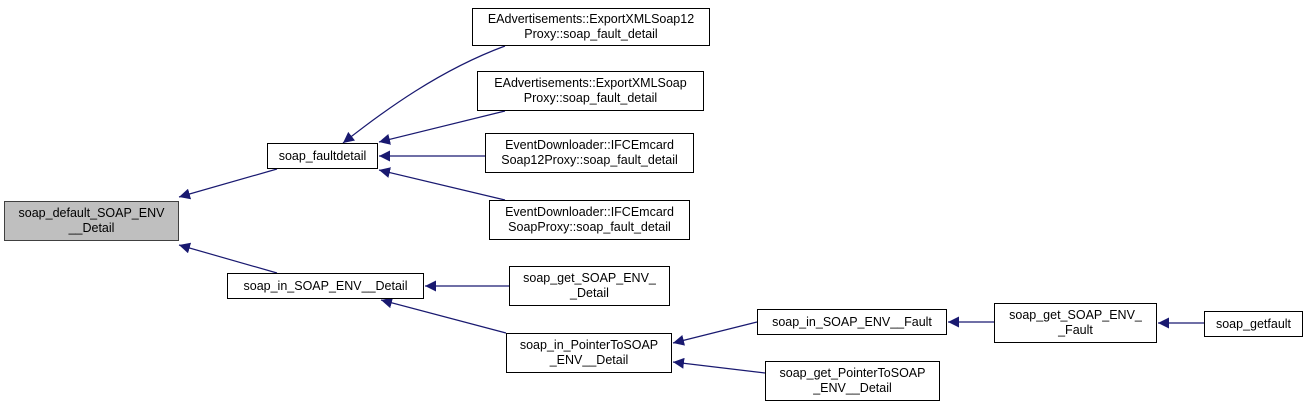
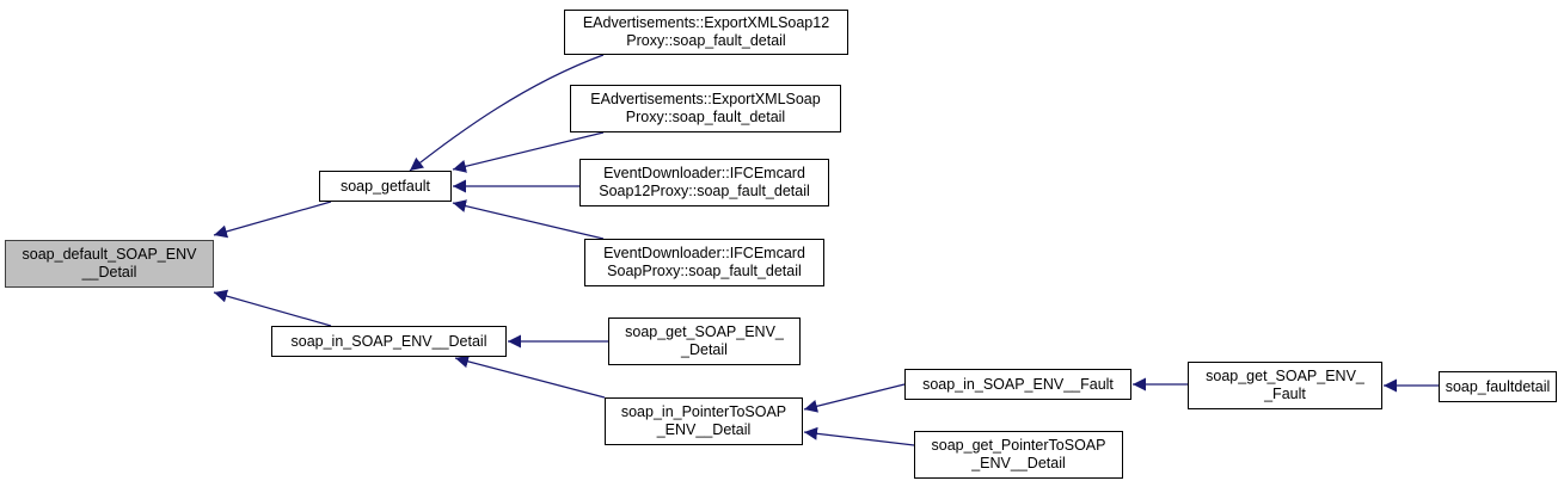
  soap_default_SOAP_ENV
  __Detail
- soap_faultdetail
+ soap_getfault
  EAdvertisements::ExportXMLSoap12
  Proxy::soap_fault_detail
  EAdvertisements::ExportXMLSoap
  Proxy::soap_fault_detail
  EventDownloader::IFCEmcard
  Soap12Proxy::soap_fault_detail
  EventDownloader::IFCEmcard
  SoapProxy::soap_fault_detail
  soap_in_SOAP_ENV__Detail
  soap_get_SOAP_ENV_
  _Detail
  soap_in_PointerToSOAP
  _ENV__Detail
  soap_in_SOAP_ENV__Fault
  soap_get_PointerToSOAP
  _ENV__Detail
  soap_get_SOAP_ENV_
  _Fault
- soap_getfault
+ soap_faultdetail
